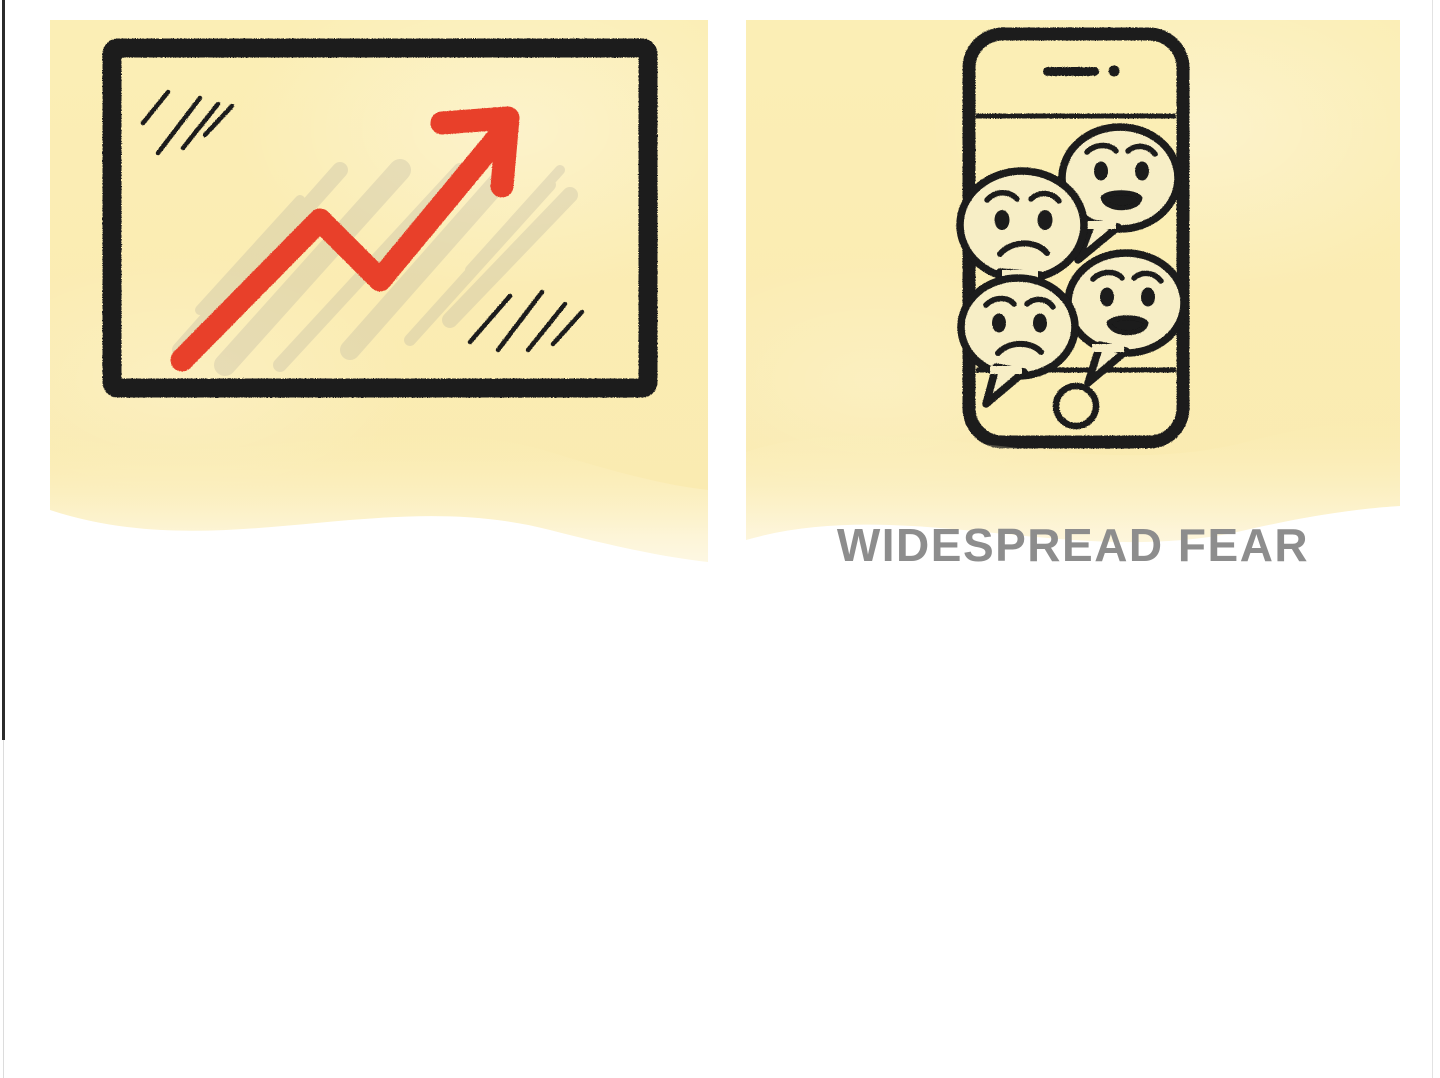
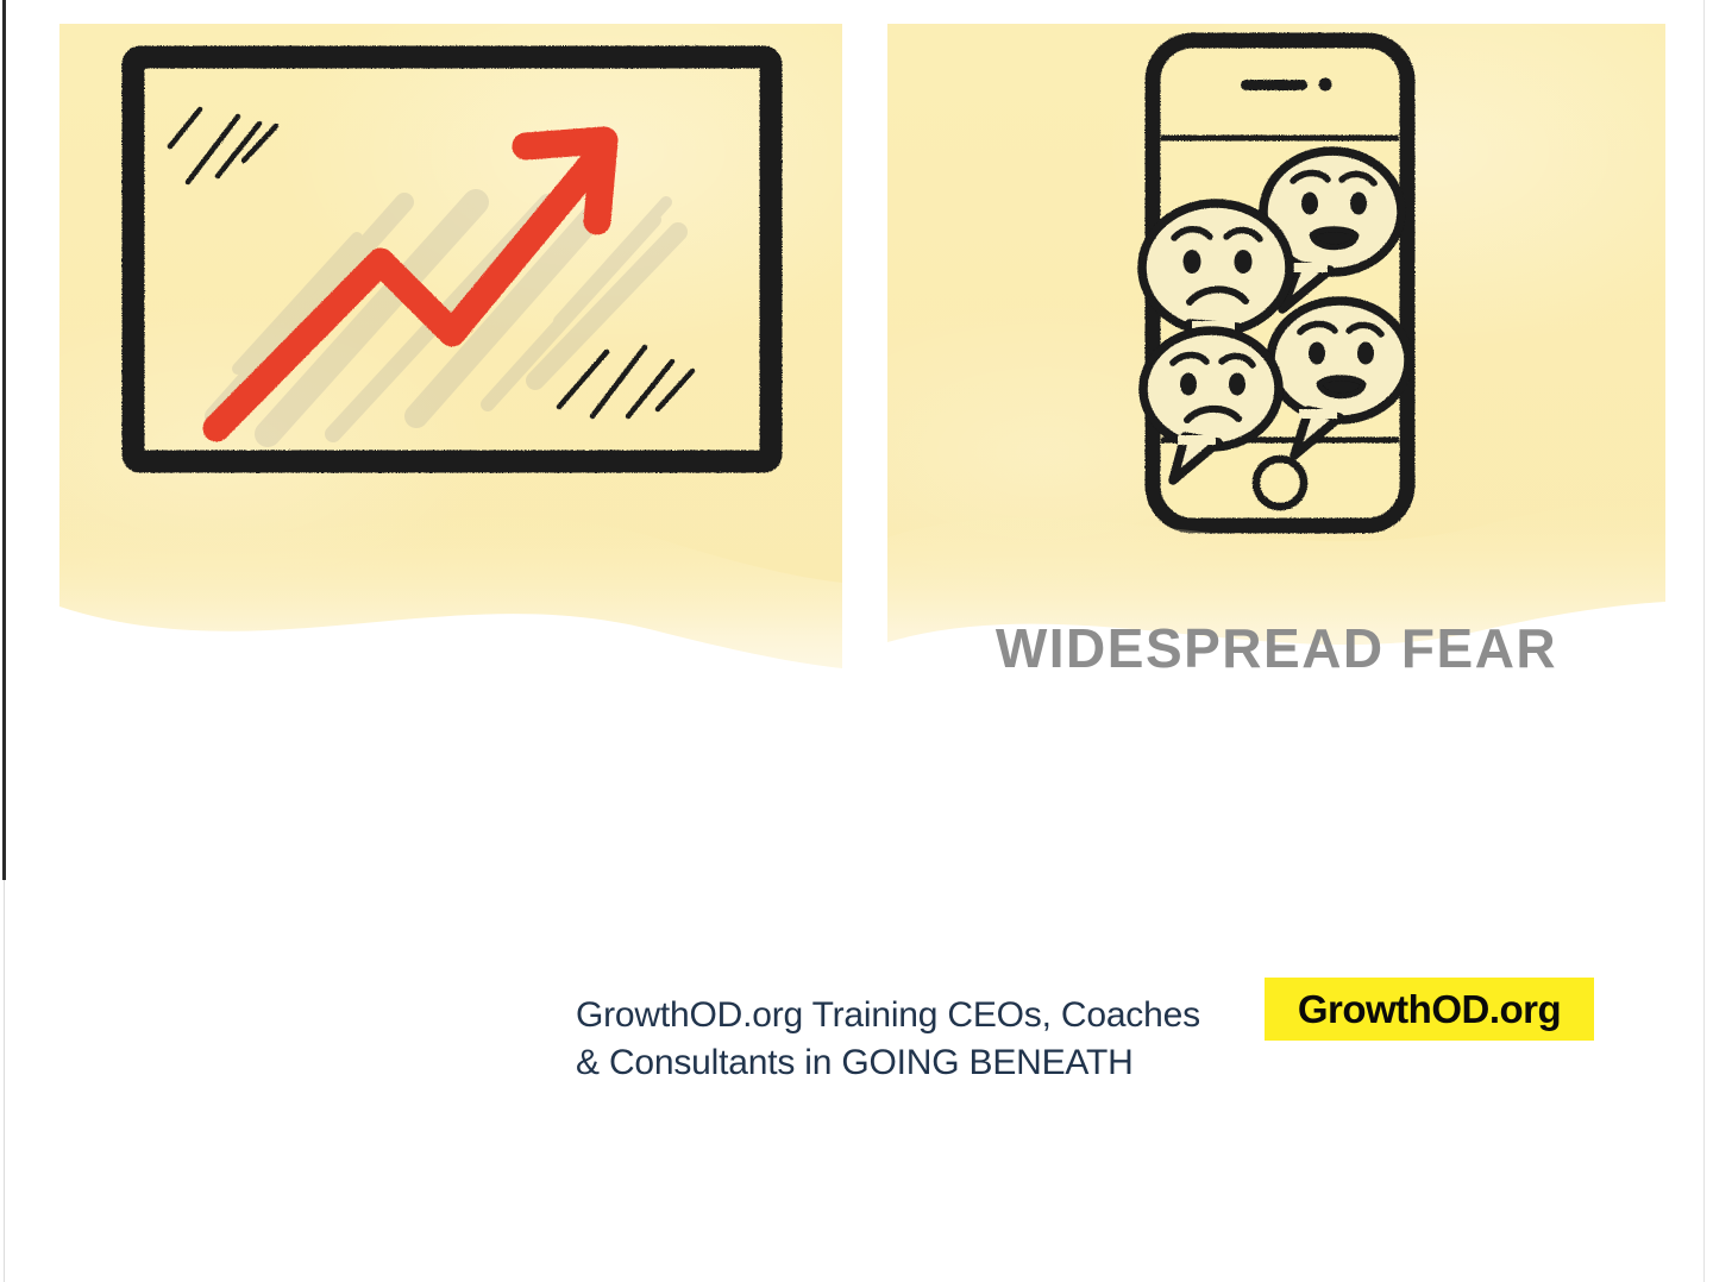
  WIDESPREAD FEAR
+ GrowthOD.org Training CEOs, Coaches
+ & Consultants in GOING BENEATH
+ GrowthOD.org
